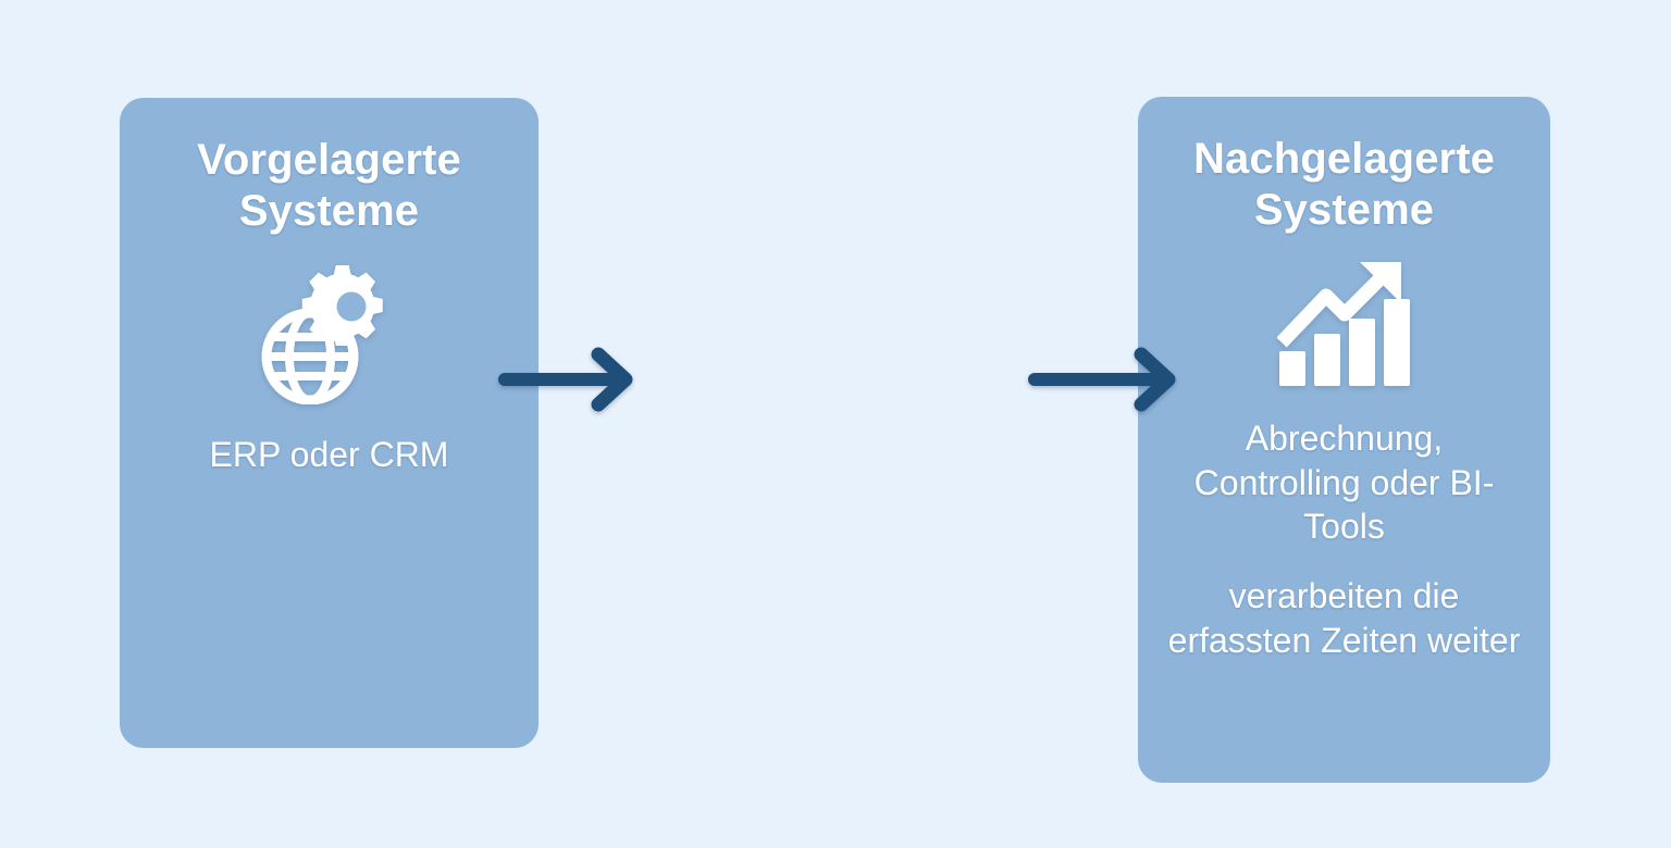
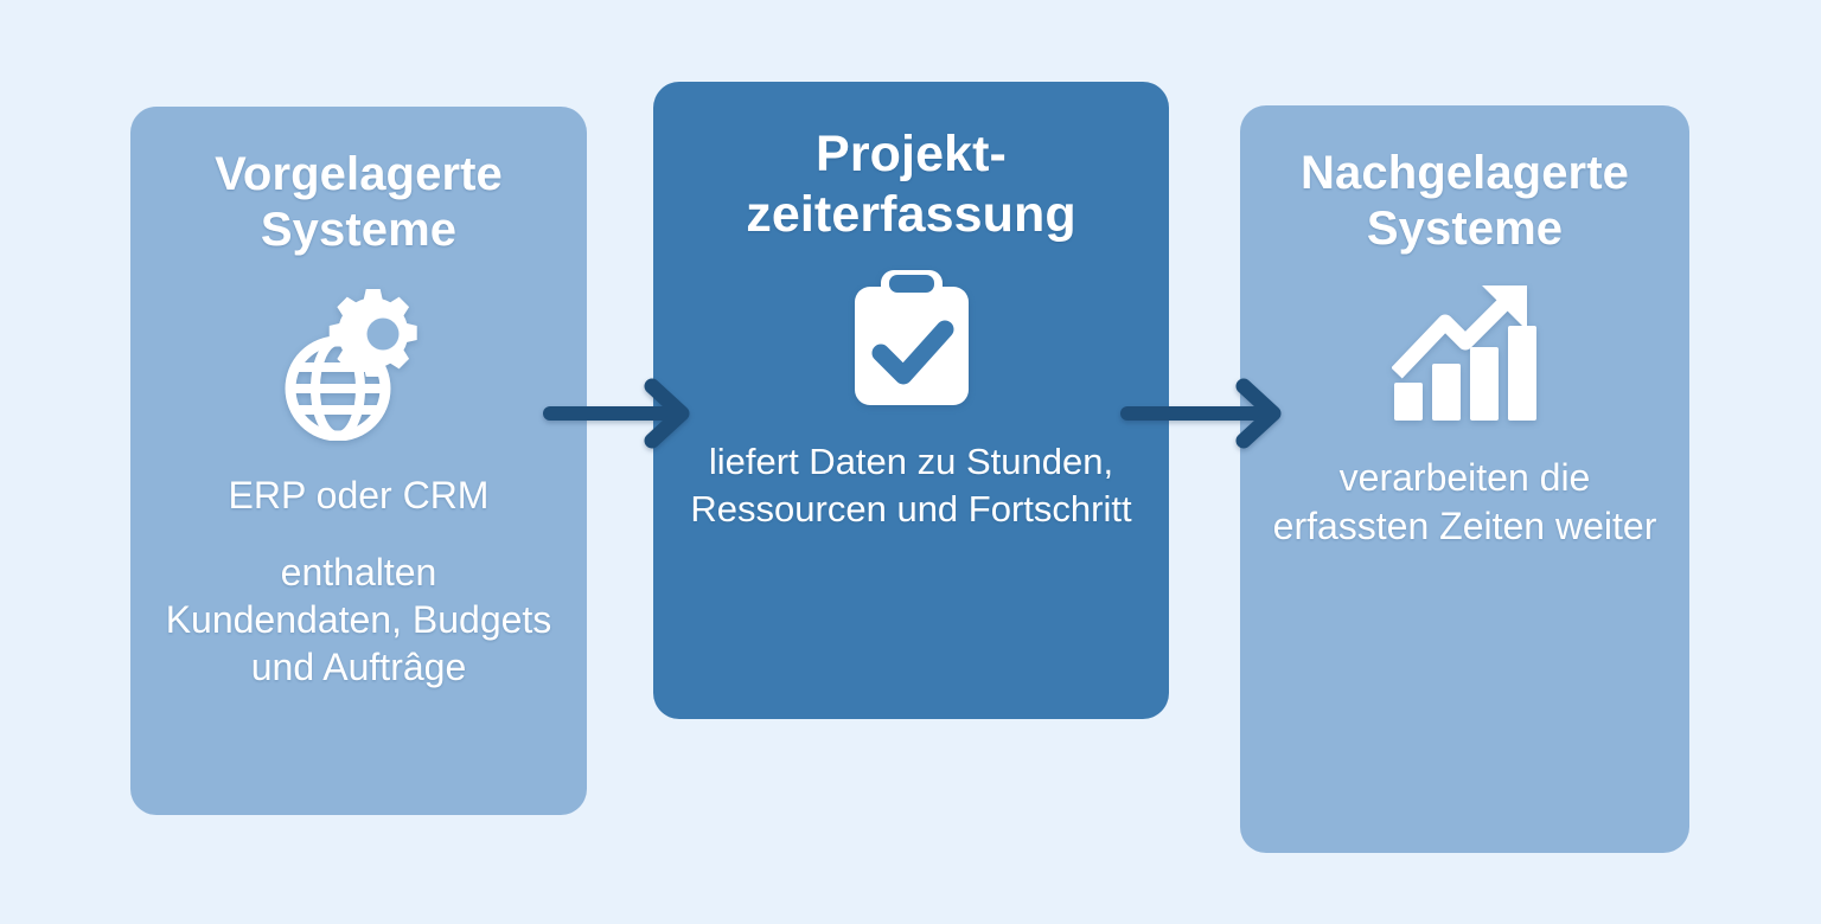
  Vorgelagerte
  Systeme
  ERP oder CRM
+ enthalten Kundendaten, Budgets und Auftrâge
+ Projekt-
+ zeiterfassung
+ liefert Daten zu Stunden, Ressourcen und Fortschritt
  Nachgelagerte
  Systeme
- Abrechnung, Controlling oder BI-Tools
  verarbeiten die erfassten Zeiten weiter
